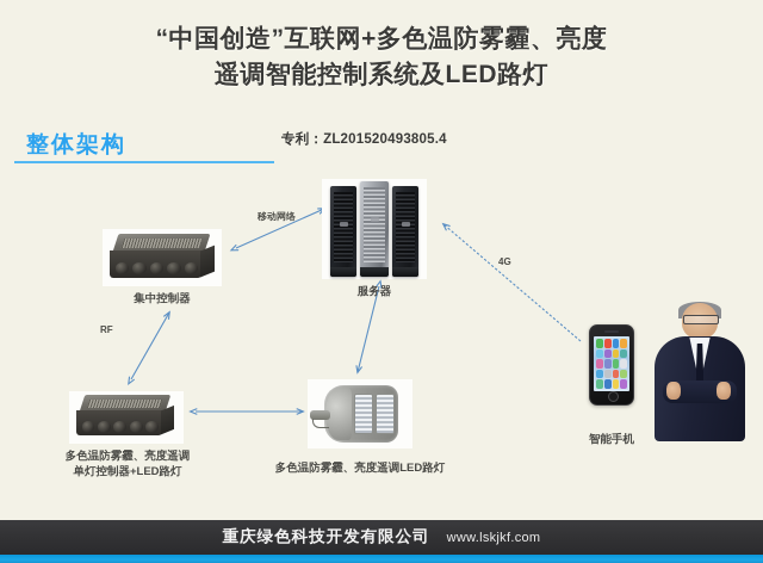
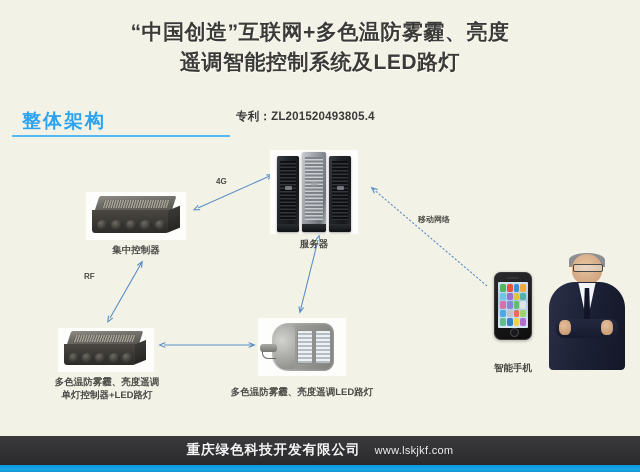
  “中国创造”互联网+多色温防雾霾、亮度
  遥调智能控制系统及LED路灯
  整体架构
  专利：ZL201520493805.4
- 移动网络
+ 4G
  RF
- 4G
+ 移动网络
  集中控制器
  服务器
  智能手机
  多色温防雾霾、亮度遥调
  单灯控制器+LED路灯
  多色温防雾霾、亮度遥调LED路灯
  重庆绿色科技开发有限公司
  www.lskjkf.com
